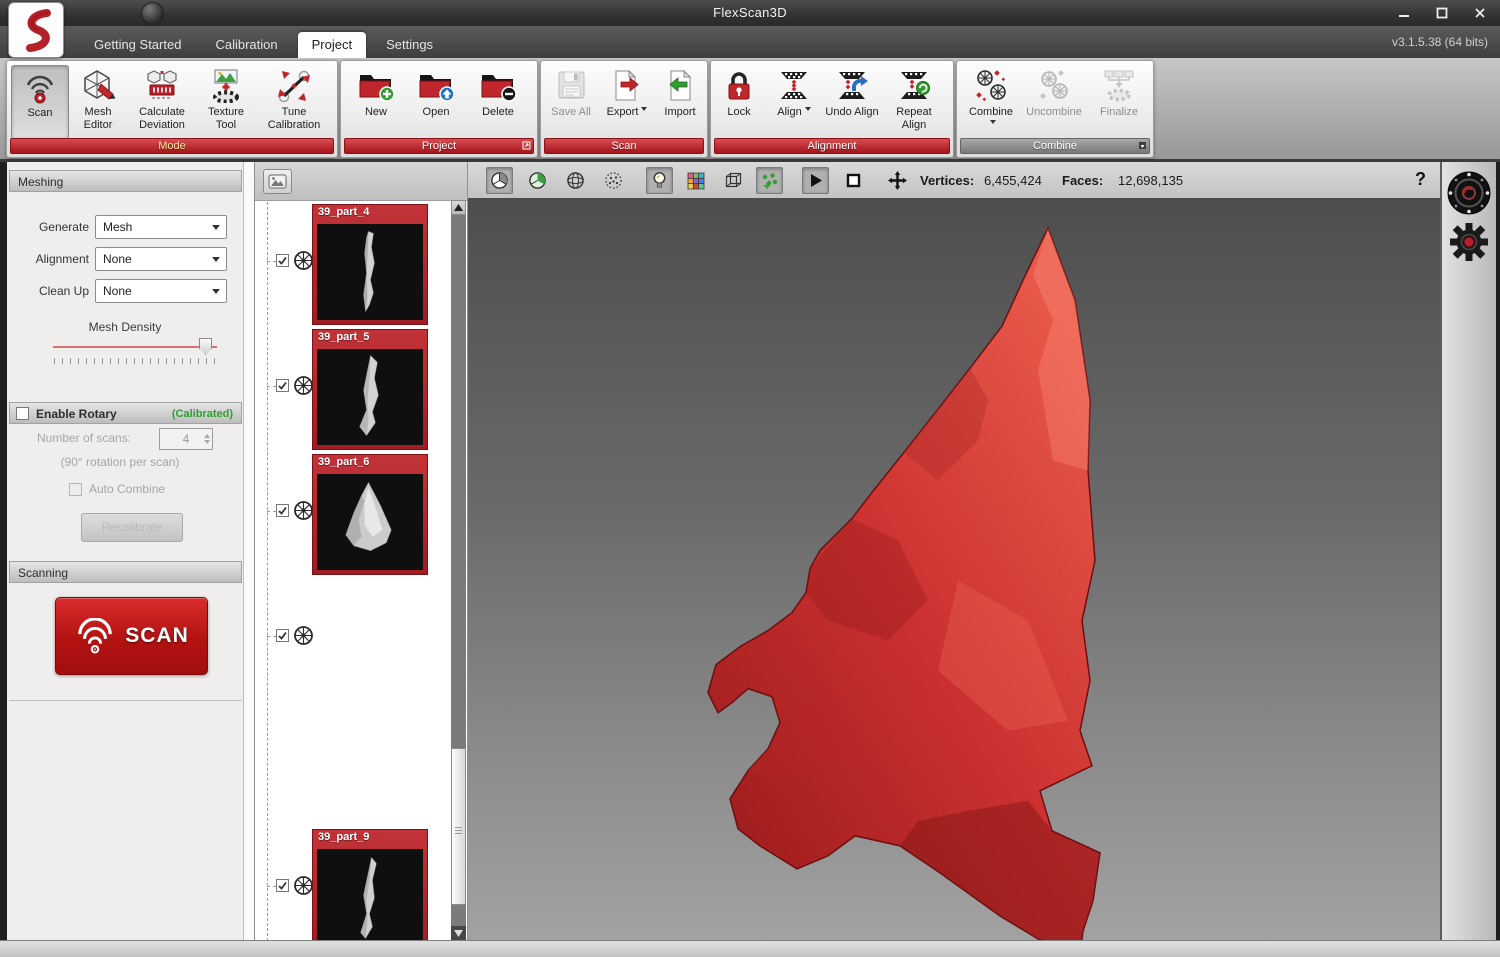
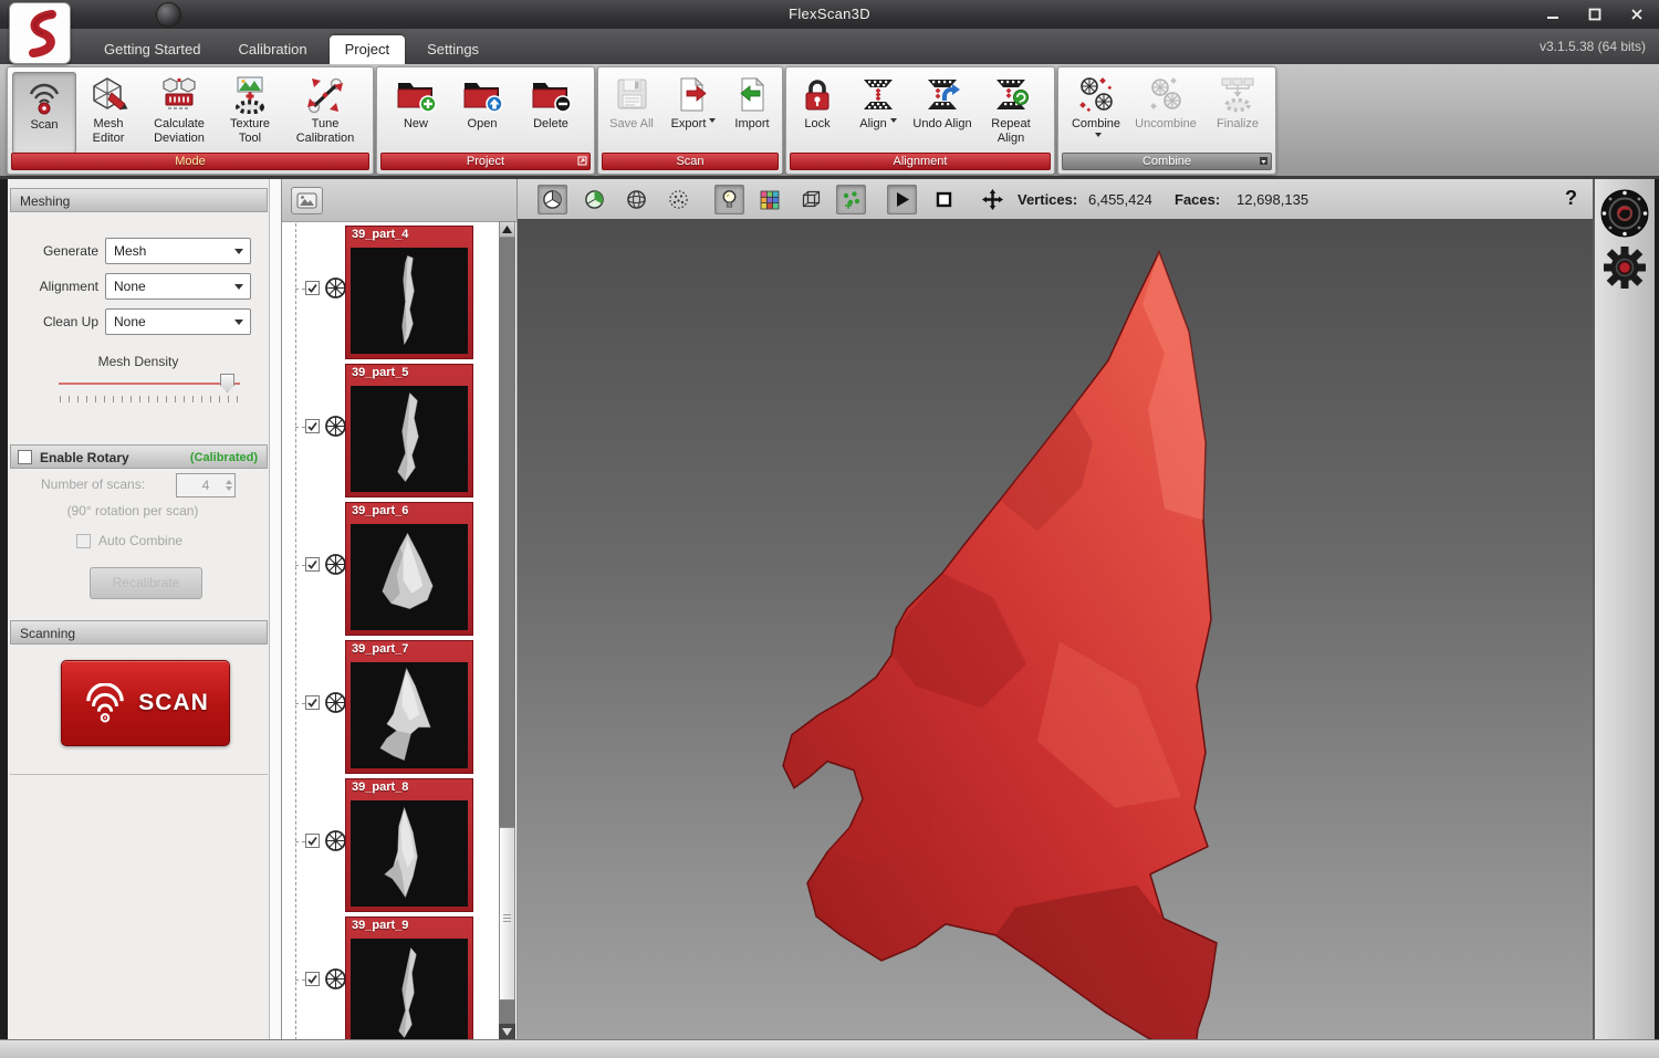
  FlexScan3D
  Getting Started
  Calibration
  Project
  Settings
  v3.1.5.38 (64 bits)
  Scan
  Mesh Editor
  Calculate Deviation
  Texture Tool
  Tune Calibration
  Mode
  New
  Open
  Delete
  Project
  Save All
  Export
  Import
  Scan
  Lock
  Align
  Undo Align
  Repeat Align
  Alignment
  Combine
  Uncombine
  Finalize
  Combine
  Meshing
  Generate
  Mesh
  Alignment
  None
  Clean Up
  None
  Mesh Density
  Enable Rotary
  (Calibrated)
  Number of scans:
  4
  (90° rotation per scan)
  Auto Combine
  Recalibrate
  Scanning
  SCAN
  39_part_4
  39_part_5
  39_part_6
+ 39_part_7
+ 39_part_8
  39_part_9
  Vertices:
  6,455,424
  Faces:
  12,698,135
  ?
